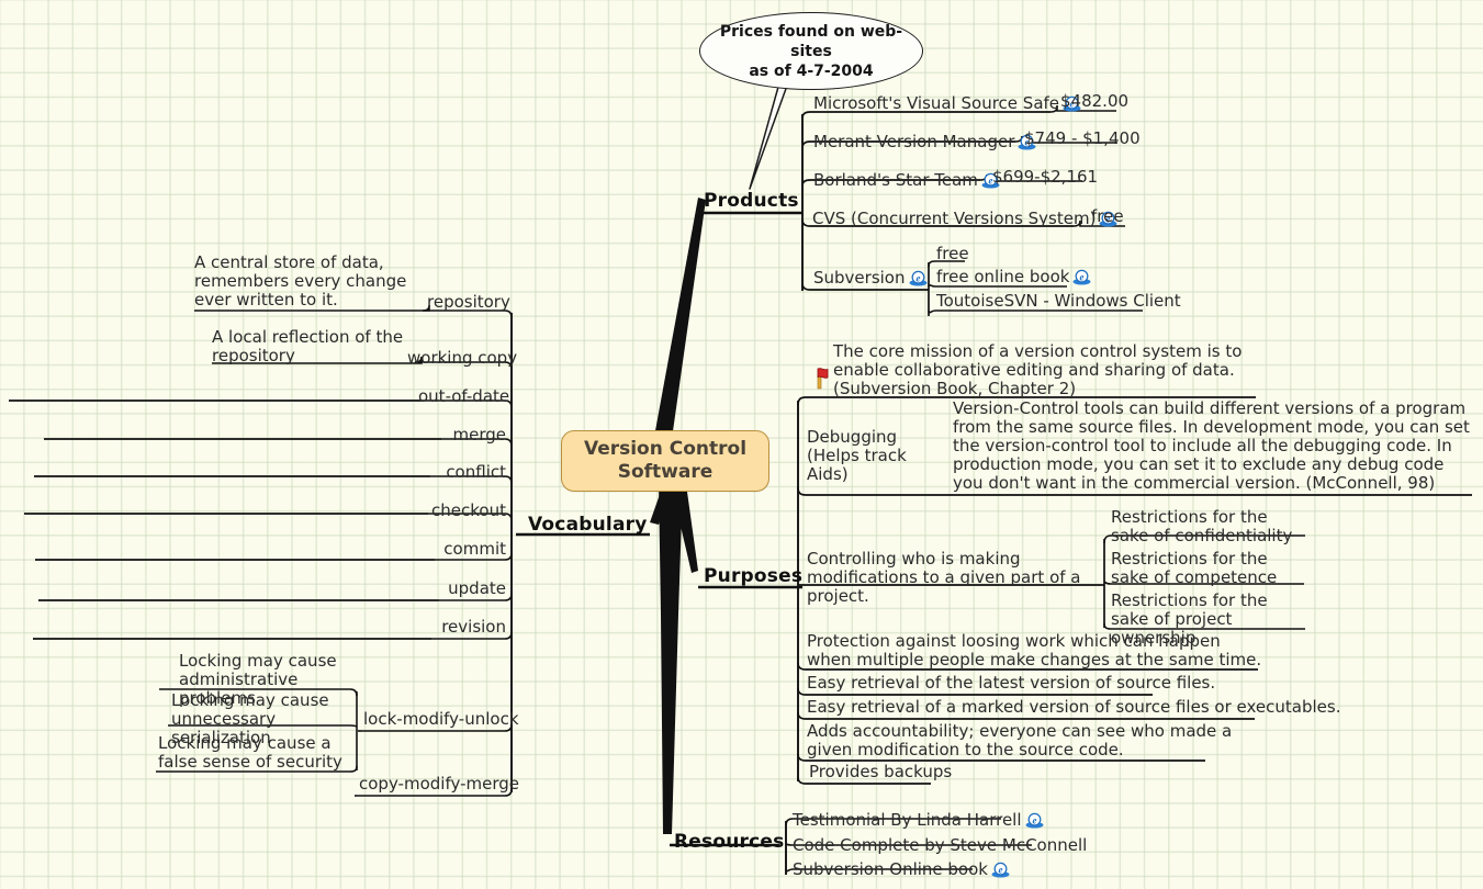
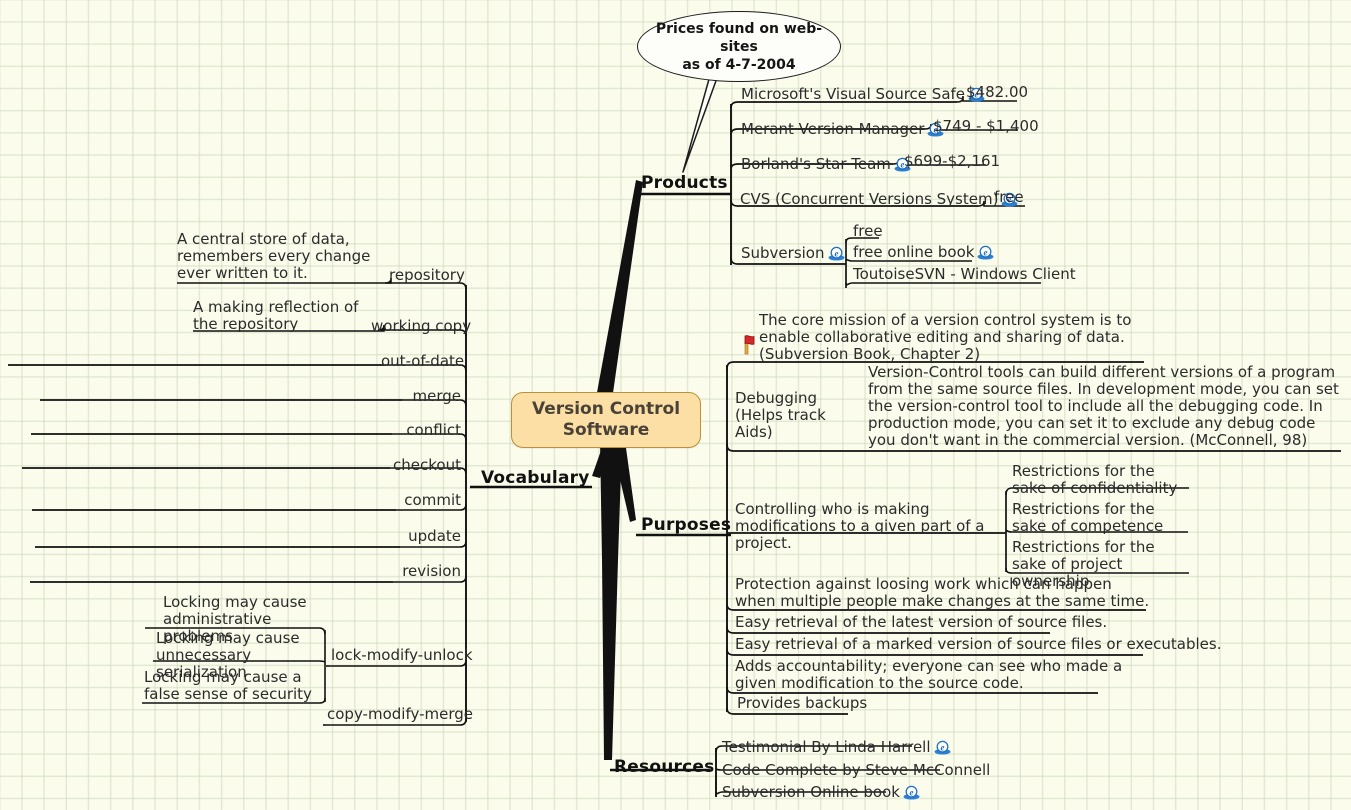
  Version Control
  Software
  Prices found on web-sites
  as of 4-7-2004
  Products
  Purposes
  Resources
  Vocabulary
  Microsoft's Visual Source Safe
  e
  $482.00
  Merant Version Manager
  e
  $749 - $1,400
  Borland's Star Team
  e
  $699-$2,161
  CVS (Concurrent Versions System)
  e
  free
  Subversion
  e
  free
  free online book
  e
  ToutoiseSVN - Windows Client
  The core mission of a version control system is to enable collaborative editing and sharing of data. (Subversion Book, Chapter 2)
  Debugging
  (Helps track Aids)
  Version-Control tools can build different versions of a program from the same source files. In development mode, you can set the version-control tool to include all the debugging code. In production mode, you can set it to exclude any debug code you don't want in the commercial version. (McConnell, 98)
  Controlling who is making modifications to a given part of a project.
  Restrictions for the sake of confidentiality
  Restrictions for the sake of competence
  Restrictions for the sake of project ownership
  Protection against loosing work which can happen when multiple people make changes at the same time.
  Easy retrieval of the latest version of source files.
  Easy retrieval of a marked version of source files or executables.
  Adds accountability; everyone can see who made a given modification to the source code.
  Provides backups
  Testimonial By Linda Harrell
  e
  Code Complete by Steve McConnell
  Subversion Online book
  e
  repository
  working copy
  out-of-date
  merge
  conflict
  checkout
  commit
  update
  revision
  lock-modify-unlock
  copy-modify-merge
  A central store of data, remembers every change ever written to it.
- A local reflection of the repository
+ A making reflection of the repository
  Locking may cause administrative problems
  Locking may cause unnecessary serialization
  Locking may cause a false sense of security
